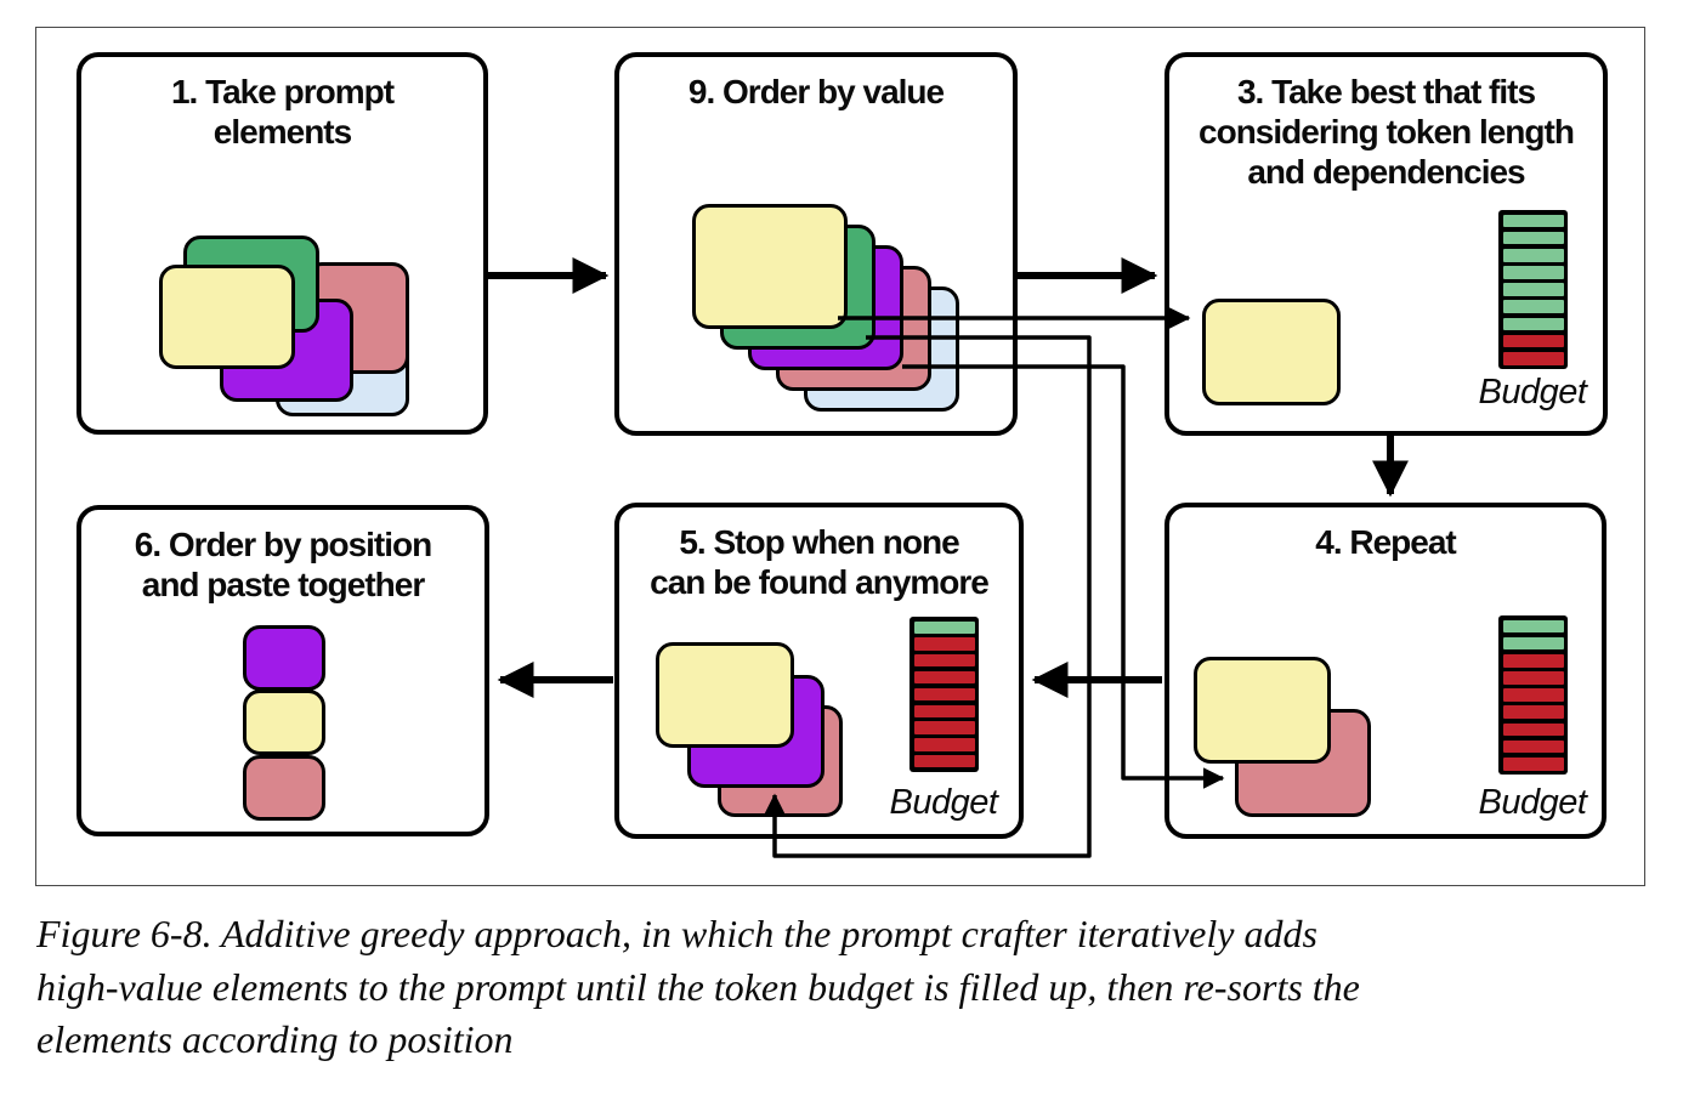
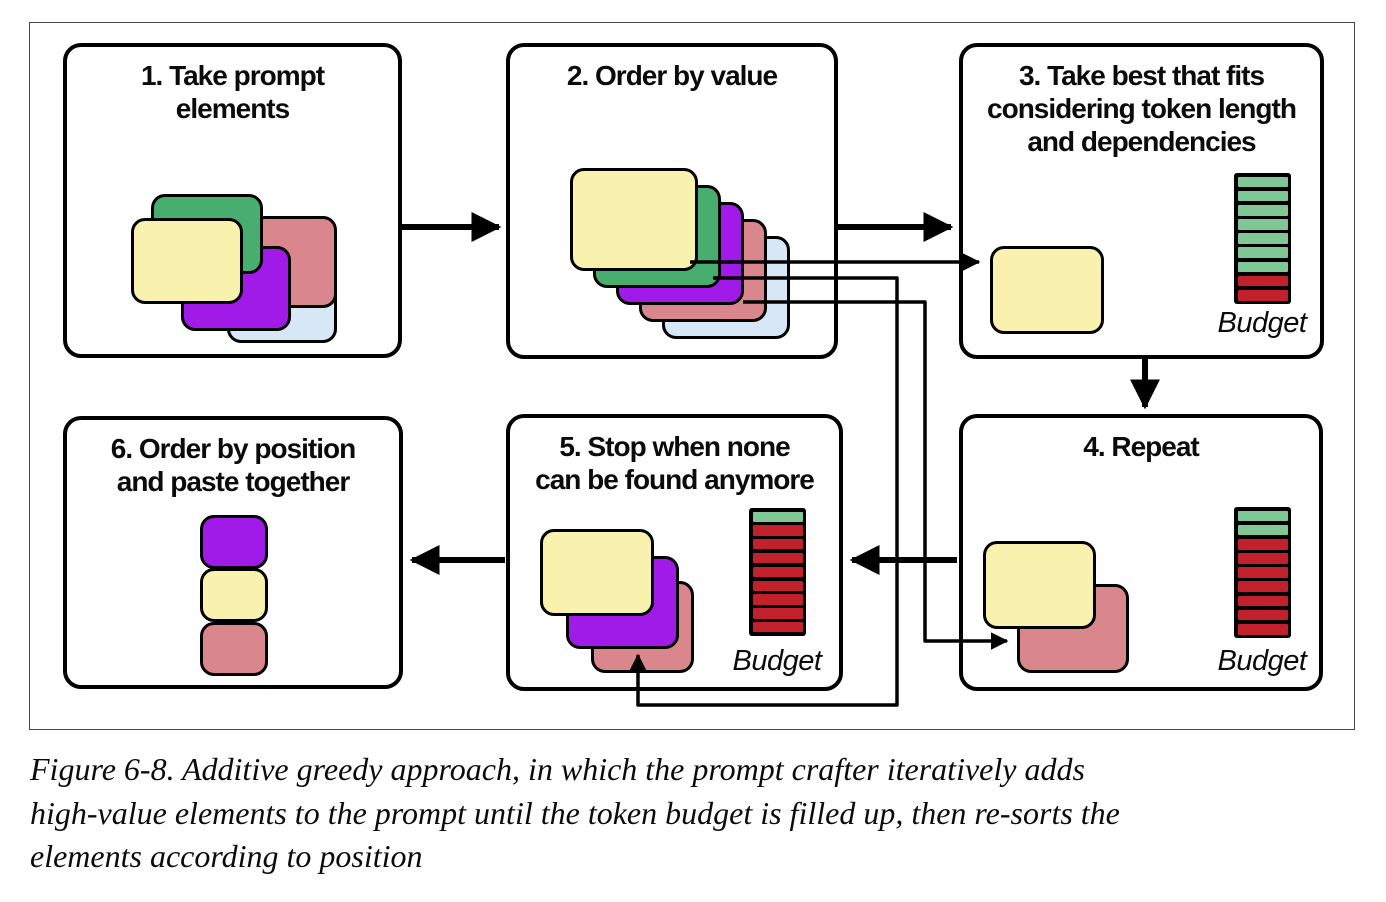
  1. Take prompt
  elements
- 9. Order by value
+ 2. Order by value
  3. Take best that fits
  considering token length
  and dependencies
  4. Repeat
  5. Stop when none
  can be found anymore
  6. Order by position
  and paste together
  Budget
  Budget
  Budget
  Figure 6-8. Additive greedy approach, in which the prompt crafter iteratively adds
  high-value elements to the prompt until the token budget is filled up, then re-sorts the
  elements according to position
